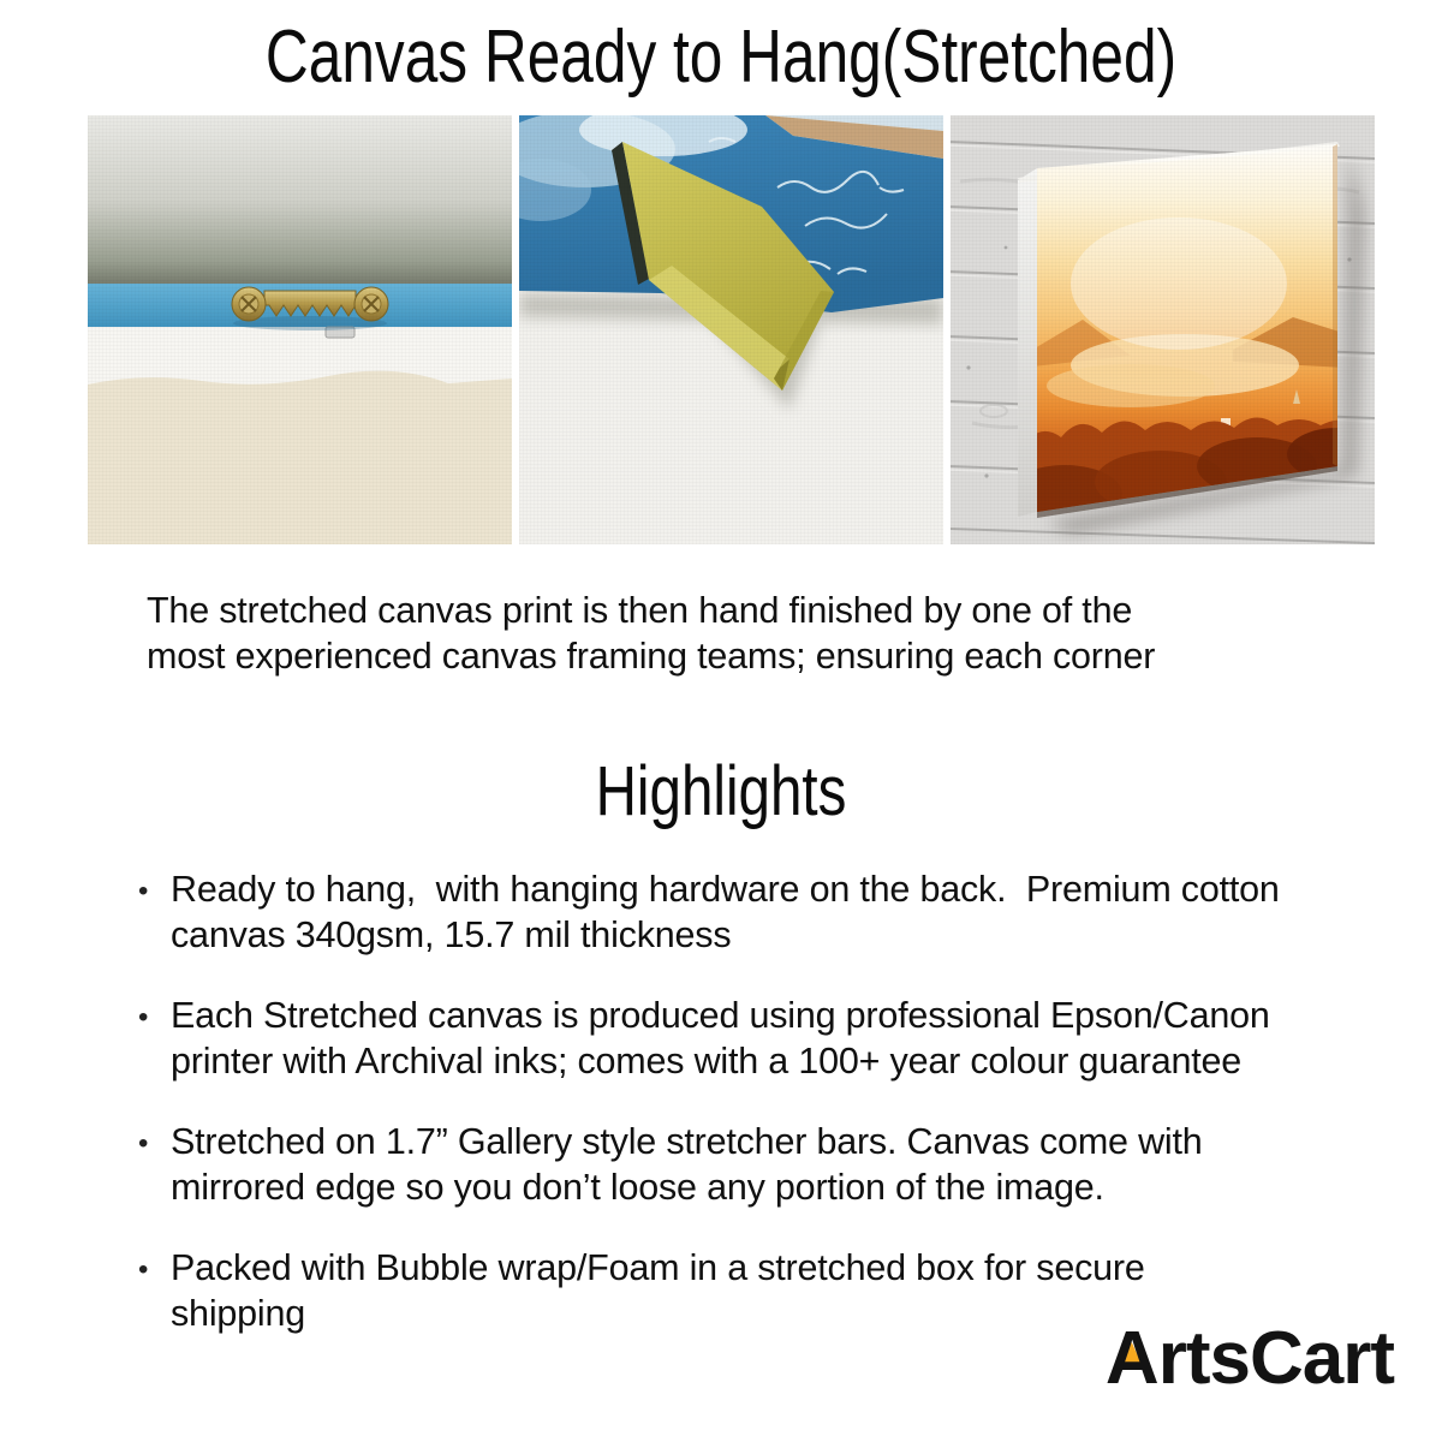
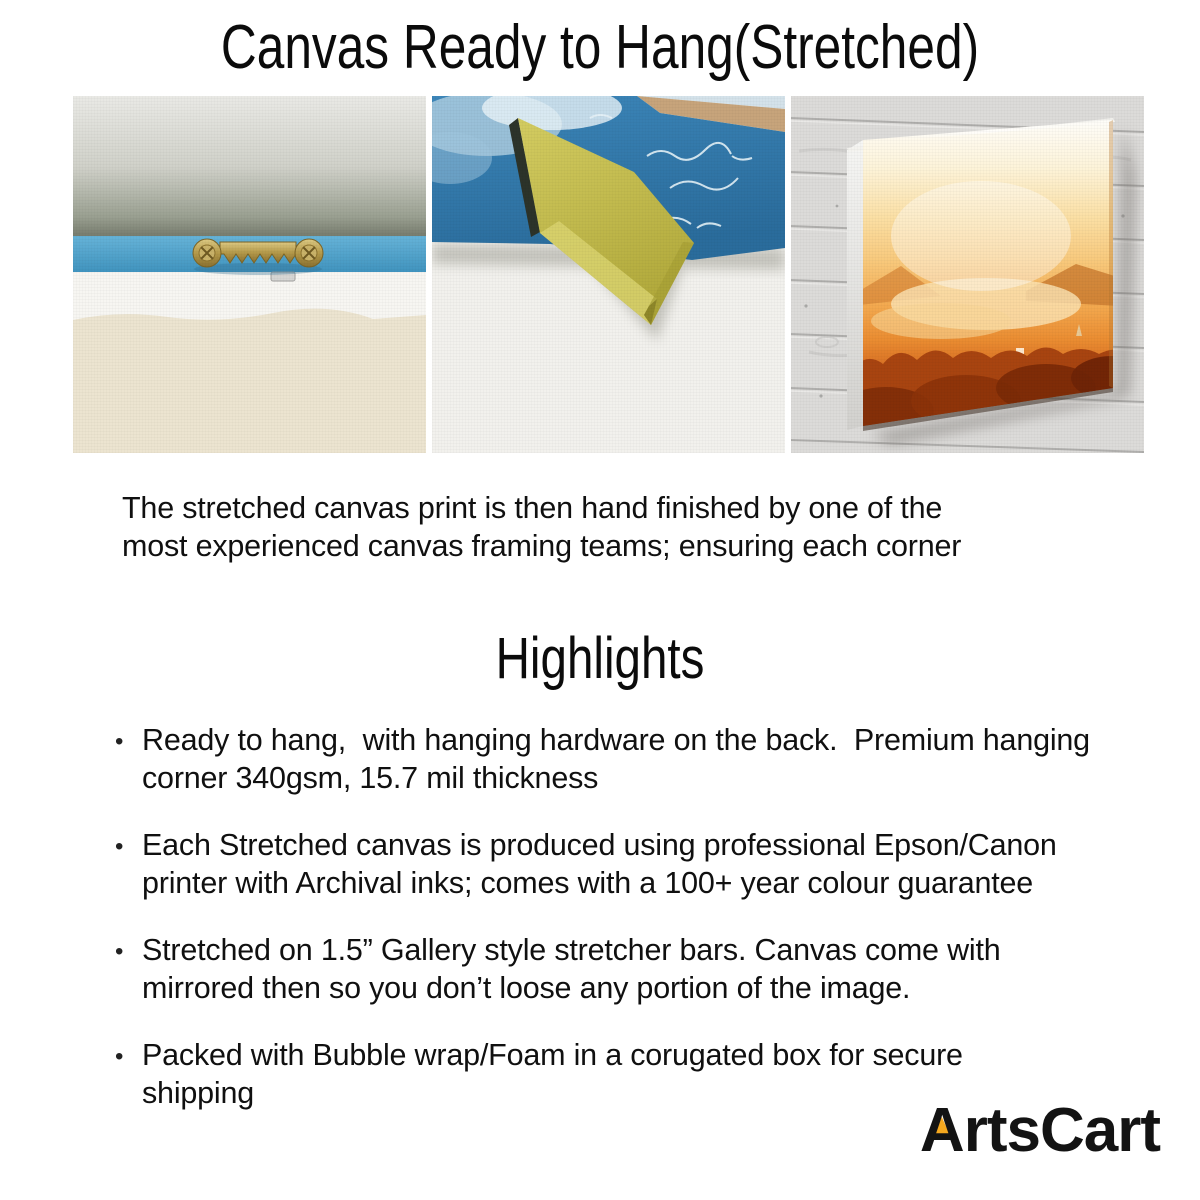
  Canvas Ready to Hang(Stretched)
  The stretched canvas print is then hand finished by one of the
  most experienced canvas framing teams; ensuring each corner
  Highlights
- Ready to hang, with hanging hardware on the back. Premium cotton
+ Ready to hang, with hanging hardware on the back. Premium hanging
- canvas 340gsm, 15.7 mil thickness
+ corner 340gsm, 15.7 mil thickness
  Each Stretched canvas is produced using professional Epson/Canon
  printer with Archival inks; comes with a 100+ year colour guarantee
- Stretched on 1.7” Gallery style stretcher bars. Canvas come with
+ Stretched on 1.5” Gallery style stretcher bars. Canvas come with
- mirrored edge so you don’t loose any portion of the image.
+ mirrored then so you don’t loose any portion of the image.
- Packed with Bubble wrap/Foam in a stretched box for secure
+ Packed with Bubble wrap/Foam in a corugated box for secure
  shipping
  A rtsCart
